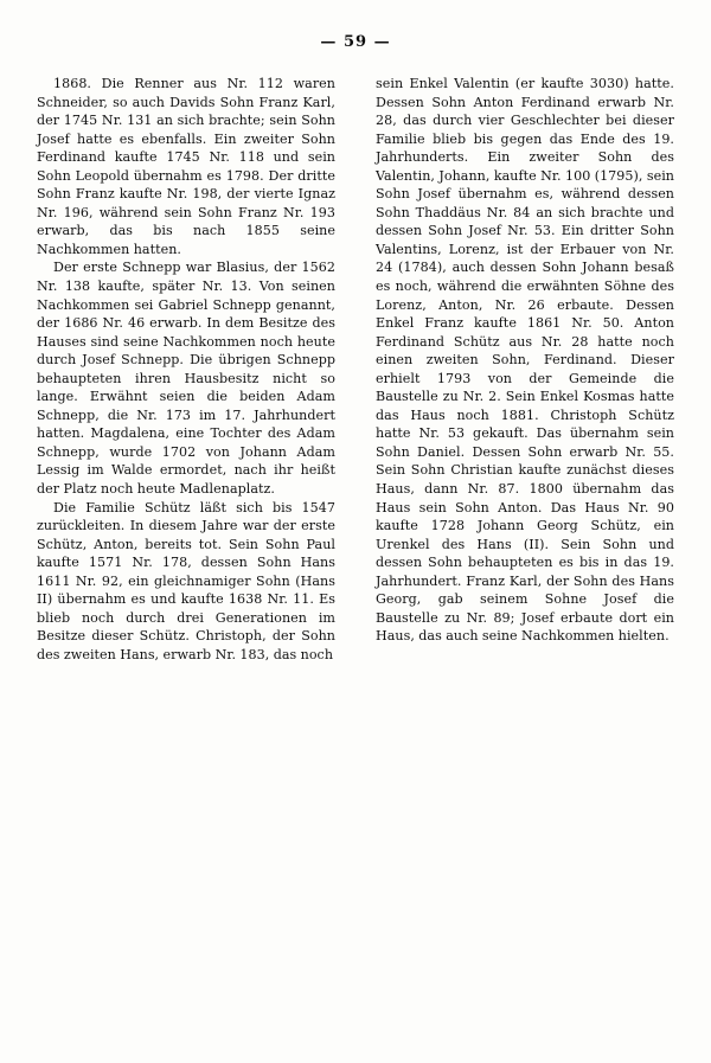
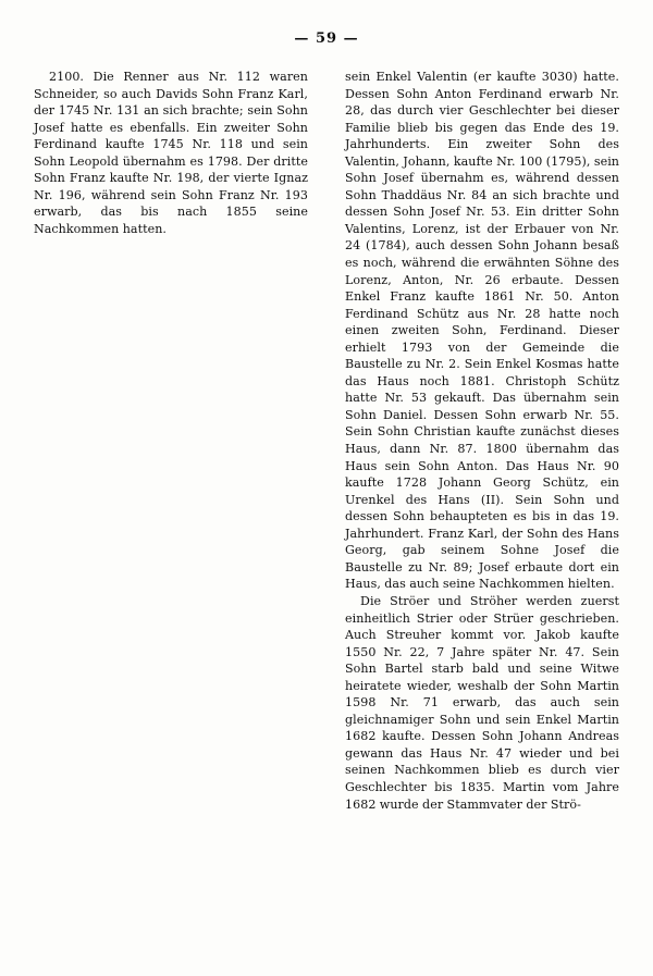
  — 59 —
- 1868. Die Renner aus Nr. 112 waren Schneider, so auch Davids Sohn Franz Karl, der 1745 Nr. 131 an sich brachte; sein Sohn Josef hatte es ebenfalls. Ein zweiter Sohn Ferdinand kaufte 1745 Nr. 118 und sein Sohn Leopold übernahm es 1798. Der dritte Sohn Franz kaufte Nr. 198, der vierte Ignaz Nr. 196, während sein Sohn Franz Nr. 193 erwarb, das bis nach 1855 seine Nachkommen hatten.
+ 2100. Die Renner aus Nr. 112 waren Schneider, so auch Davids Sohn Franz Karl, der 1745 Nr. 131 an sich brachte; sein Sohn Josef hatte es ebenfalls. Ein zweiter Sohn Ferdinand kaufte 1745 Nr. 118 und sein Sohn Leopold übernahm es 1798. Der dritte Sohn Franz kaufte Nr. 198, der vierte Ignaz Nr. 196, während sein Sohn Franz Nr. 193 erwarb, das bis nach 1855 seine Nachkommen hatten.
- Der erste Schnepp war Blasius, der 1562 Nr. 138 kaufte, später Nr. 13. Von seinen Nachkommen sei Gabriel Schnepp genannt, der 1686 Nr. 46 erwarb. In dem Besitze des Hauses sind seine Nachkommen noch heute durch Josef Schnepp. Die übrigen Schnepp behaupteten ihren Hausbesitz nicht so lange. Erwähnt seien die beiden Adam Schnepp, die Nr. 173 im 17. Jahrhundert hatten. Magdalena, eine Tochter des Adam Schnepp, wurde 1702 von Johann Adam Lessig im Walde ermordet, nach ihr heißt der Platz noch heute Madlenaplatz.
- Die Familie Schütz läßt sich bis 1547 zurückleiten. In diesem Jahre war der erste Schütz, Anton, bereits tot. Sein Sohn Paul kaufte 1571 Nr. 178, dessen Sohn Hans 1611 Nr. 92, ein gleichnamiger Sohn (Hans II) übernahm es und kaufte 1638 Nr. 11. Es blieb noch durch drei Generationen im Besitze dieser Schütz. Christoph, der Sohn des zweiten Hans, erwarb Nr. 183, das noch
  sein Enkel Valentin (er kaufte 3030) hatte. Dessen Sohn Anton Ferdinand erwarb Nr. 28, das durch vier Geschlechter bei dieser Familie blieb bis gegen das Ende des 19. Jahrhunderts. Ein zweiter Sohn des Valentin, Johann, kaufte Nr. 100 (1795), sein Sohn Josef übernahm es, während dessen Sohn Thaddäus Nr. 84 an sich brachte und dessen Sohn Josef Nr. 53. Ein dritter Sohn Valentins, Lorenz, ist der Erbauer von Nr. 24 (1784), auch dessen Sohn Johann besaß es noch, während die erwähnten Söhne des Lorenz, Anton, Nr. 26 erbaute. Dessen Enkel Franz kaufte 1861 Nr. 50. Anton Ferdinand Schütz aus Nr. 28 hatte noch einen zweiten Sohn, Ferdinand. Dieser erhielt 1793 von der Gemeinde die Baustelle zu Nr. 2. Sein Enkel Kosmas hatte das Haus noch 1881. Christoph Schütz hatte Nr. 53 gekauft. Das übernahm sein Sohn Daniel. Dessen Sohn erwarb Nr. 55. Sein Sohn Christian kaufte zunächst dieses Haus, dann Nr. 87. 1800 übernahm das Haus sein Sohn Anton. Das Haus Nr. 90 kaufte 1728 Johann Georg Schütz, ein Urenkel des Hans (II). Sein Sohn und dessen Sohn behaupteten es bis in das 19. Jahrhundert. Franz Karl, der Sohn des Hans Georg, gab seinem Sohne Josef die Baustelle zu Nr. 89; Josef erbaute dort ein Haus, das auch seine Nachkommen hielten.
+ Die Ströer und Ströher werden zuerst einheitlich Strier oder Strüer geschrieben. Auch Streuher kommt vor. Jakob kaufte 1550 Nr. 22, 7 Jahre später Nr. 47. Sein Sohn Bartel starb bald und seine Witwe heiratete wieder, weshalb der Sohn Martin 1598 Nr. 71 erwarb, das auch sein gleichnamiger Sohn und sein Enkel Martin 1682 kaufte. Dessen Sohn Johann Andreas gewann das Haus Nr. 47 wieder und bei seinen Nachkommen blieb es durch vier Geschlechter bis 1835. Martin vom Jahre 1682 wurde der Stammvater der Strö-
